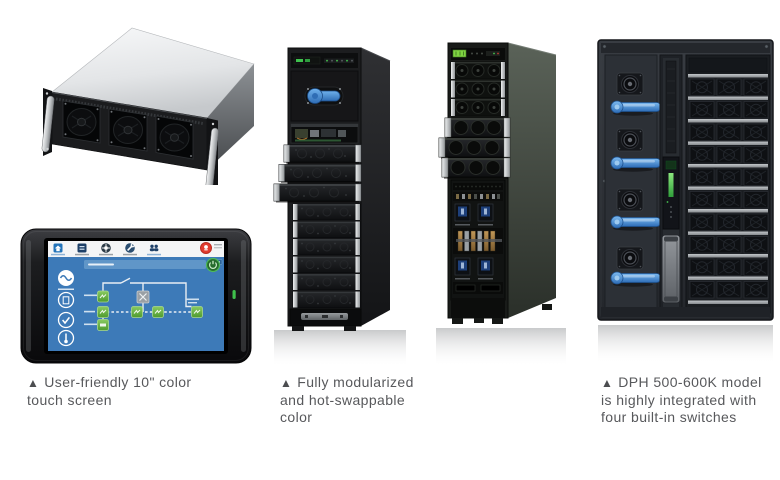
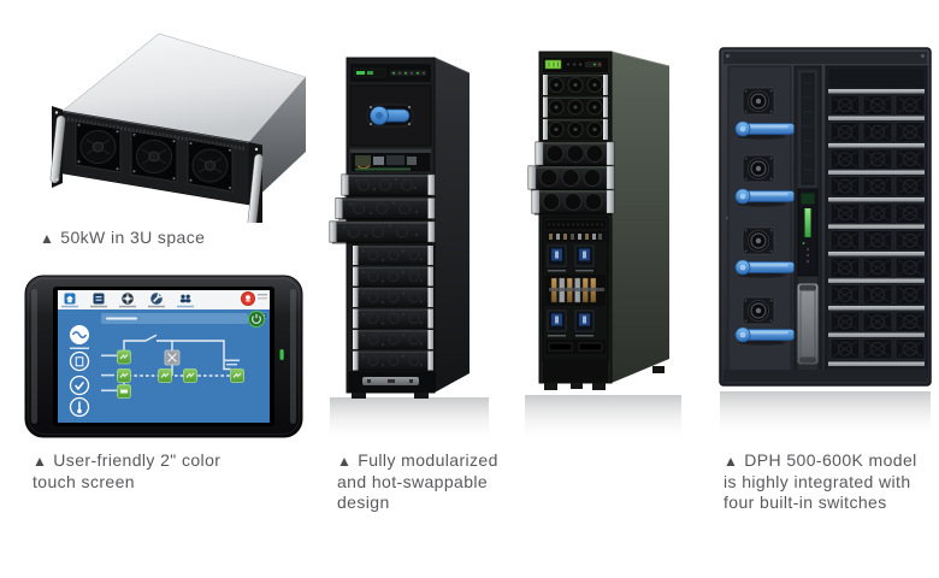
+ ▲ 50kW in 3U space
- ▲ User-friendly 10" color touch screen
+ ▲ User-friendly 2" color touch screen
- ▲ Fully modularized and hot-swappable color
+ ▲ Fully modularized and hot-swappable design
  ▲ DPH 500-600K model is highly integrated with four built-in switches
